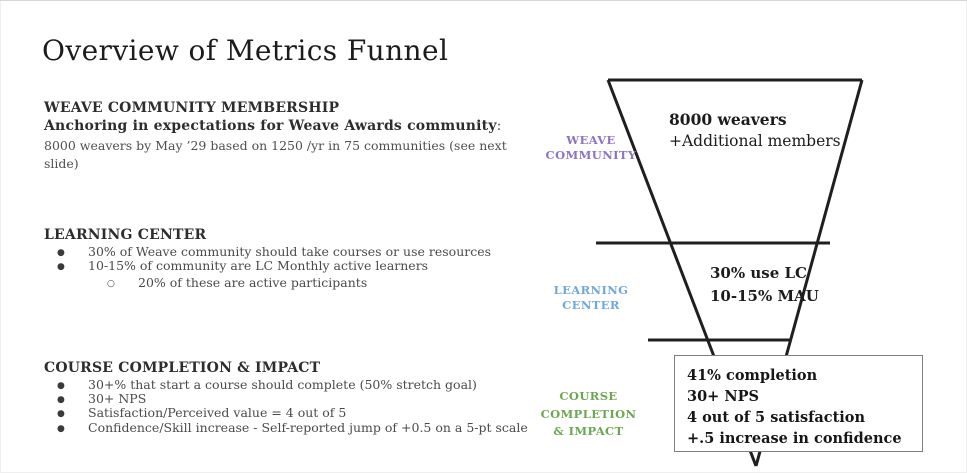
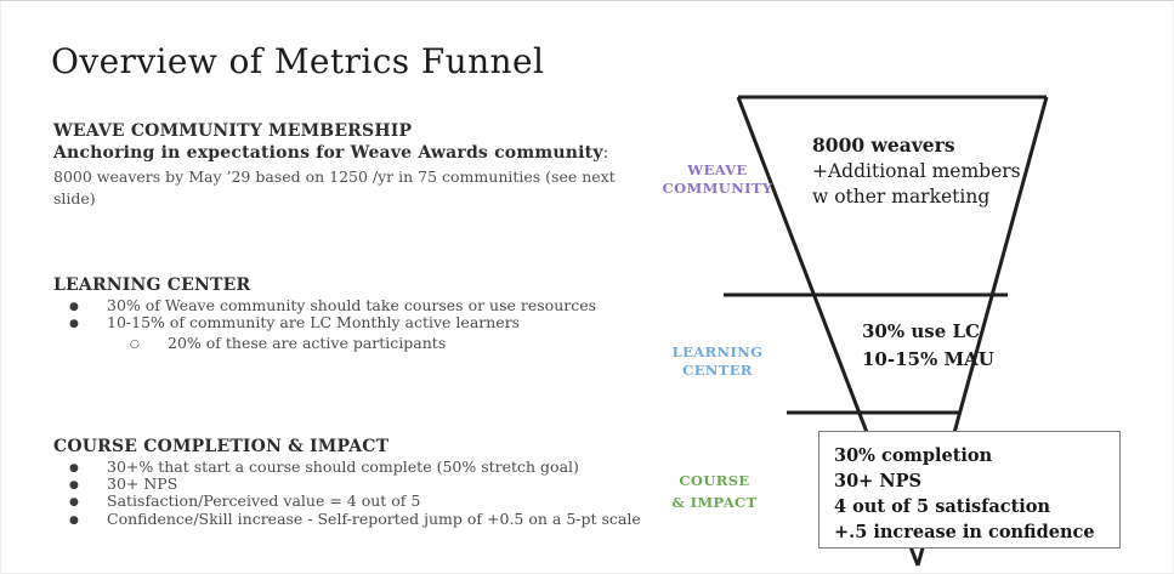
  Overview of Metrics Funnel
  WEAVE COMMUNITY MEMBERSHIP
  Anchoring in expectations for Weave Awards community:
  8000 weavers by May ’29 based on 1250 /yr in 75 communities (see next slide)
  LEARNING CENTER
  ●
  30% of Weave community should take courses or use resources
  ●
  10-15% of community are LC Monthly active learners
  ○
  20% of these are active participants
  COURSE COMPLETION & IMPACT
  ●
  30+% that start a course should complete (50% stretch goal)
  ●
  30+ NPS
  ●
  Satisfaction/Perceived value = 4 out of 5
  ●
  Confidence/Skill increase - Self-reported jump of +0.5 on a 5-pt scale
  WEAVE
  COMMUNITY
  LEARNING
  CENTER
  COURSE
- COMPLETION
  & IMPACT
  8000 weavers
  +Additional members
+ w other marketing
  30% use LC
  10-15% MAU
- 41% completion
+ 30% completion
  30+ NPS
  4 out of 5 satisfaction
  +.5 increase in confidence
